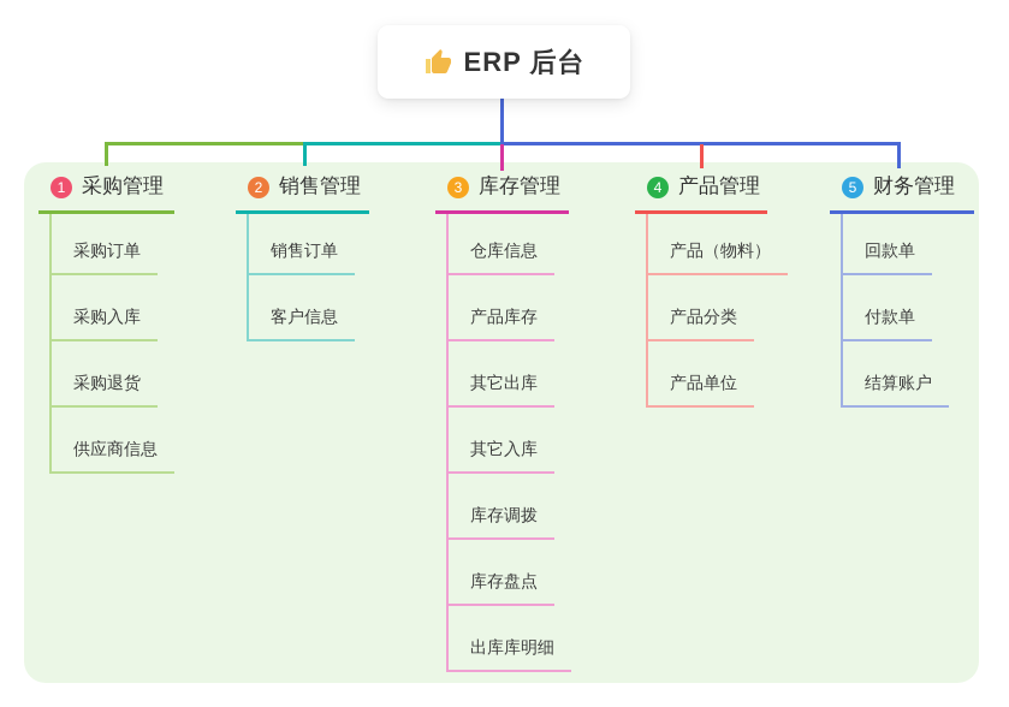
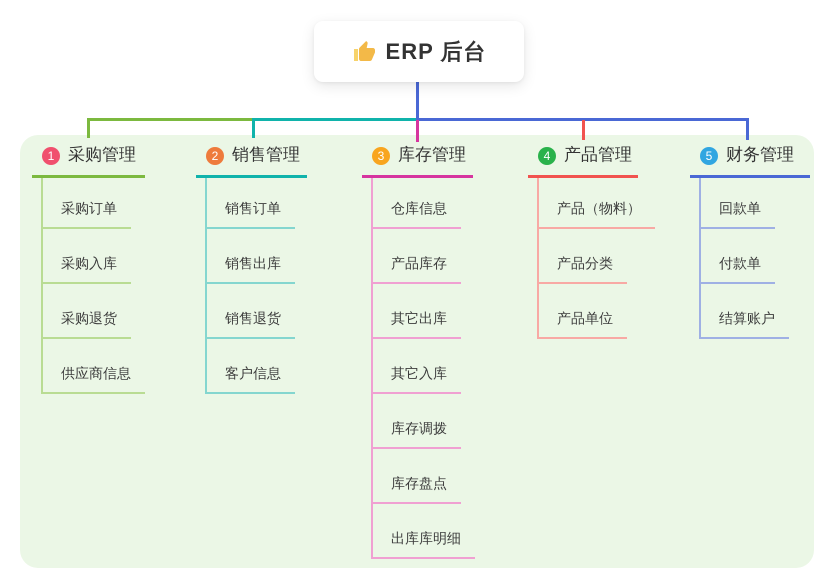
  ERP 后台
  1
  采购管理
  采购订单
  采购入库
  采购退货
  供应商信息
  2
  销售管理
  销售订单
+ 销售出库
+ 销售退货
  客户信息
  3
  库存管理
  仓库信息
  产品库存
  其它出库
  其它入库
  库存调拨
  库存盘点
  出库库明细
  4
  产品管理
  产品（物料）
  产品分类
  产品单位
  5
  财务管理
  回款单
  付款单
  结算账户
